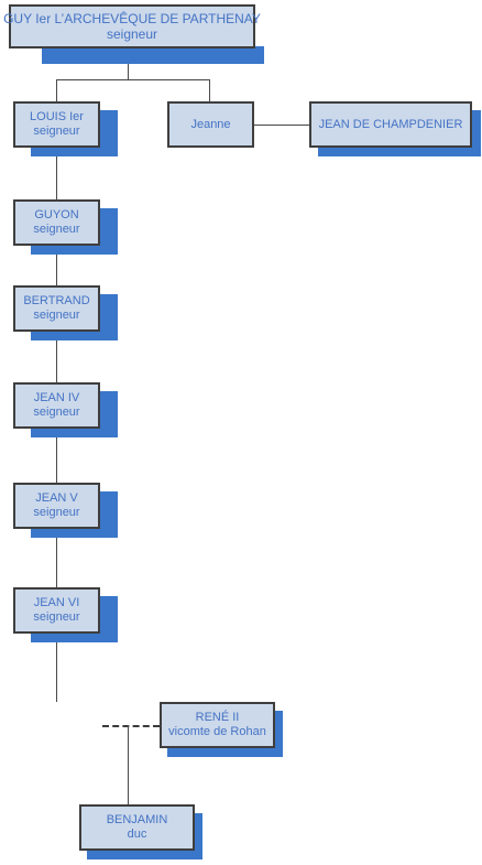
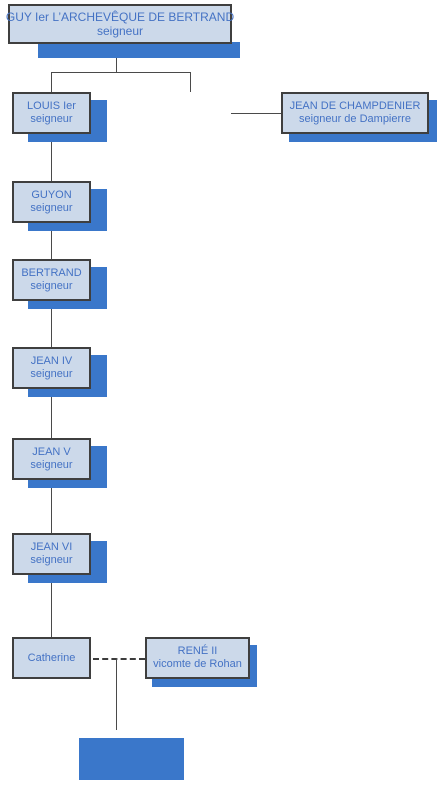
- GUY Ier L’ARCHEVÊQUE DE PARTHENAY
+ GUY Ier L’ARCHEVÊQUE DE BERTRAND
  seigneur
  LOUIS Ier
  seigneur
- Jeanne
  JEAN DE CHAMPDENIER
+ seigneur de Dampierre
  GUYON
  seigneur
  BERTRAND
  seigneur
  JEAN IV
  seigneur
  JEAN V
  seigneur
  JEAN VI
  seigneur
+ Catherine
  RENÉ II
  vicomte de Rohan
- BENJAMIN
- duc
